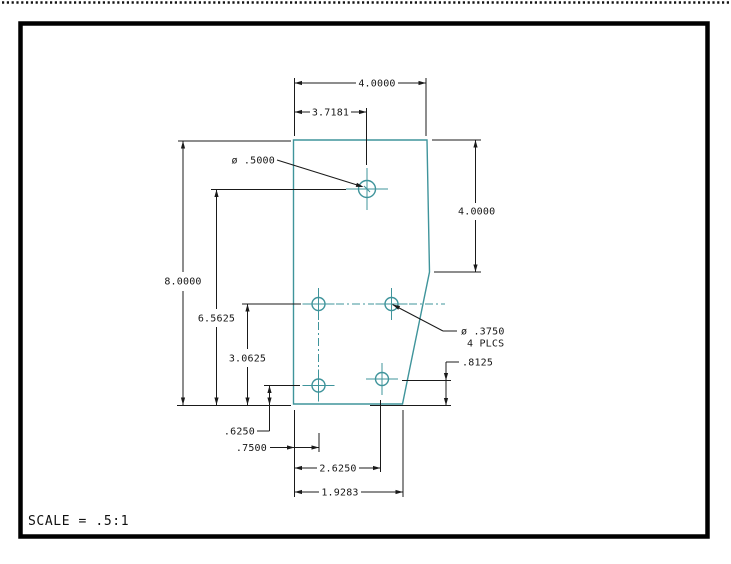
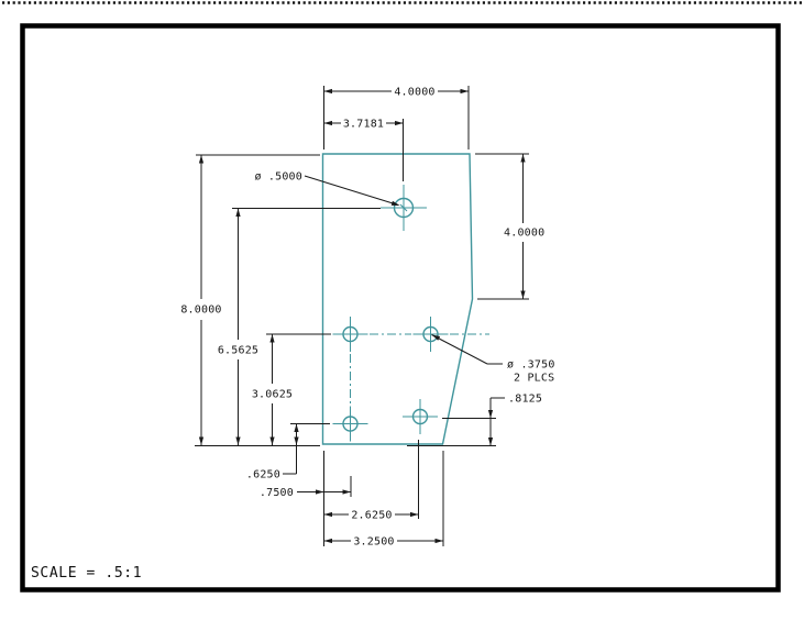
  4.0000
  3.7181
  ø .5000
  4.0000
  8.0000
  6.5625
  3.0625
  ø .3750
- 4 PLCS
+ 2 PLCS
  .8125
  .6250
  .7500
  2.6250
- 1.9283
+ 3.2500
  SCALE = .5:1
